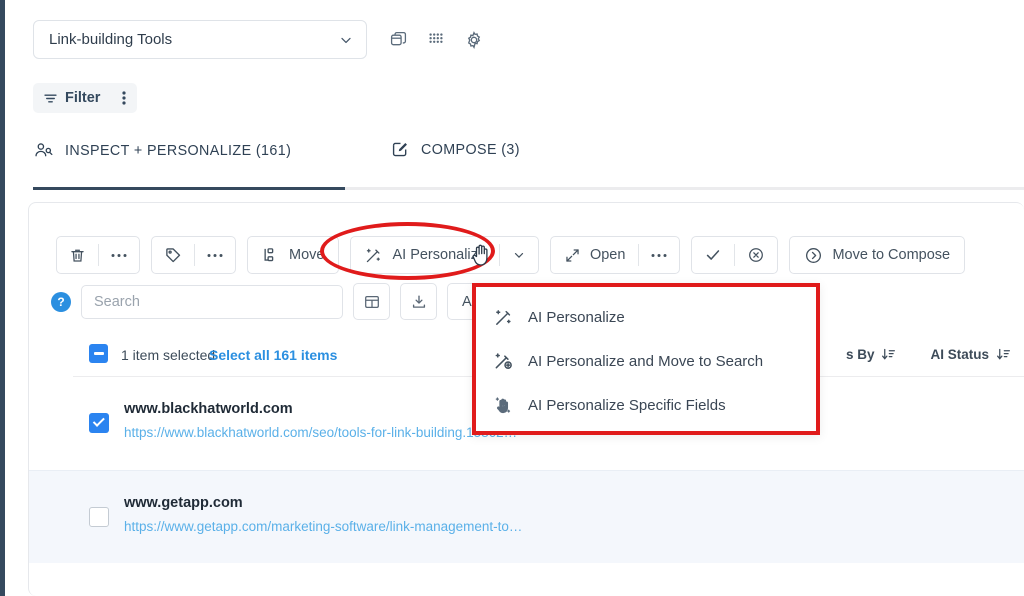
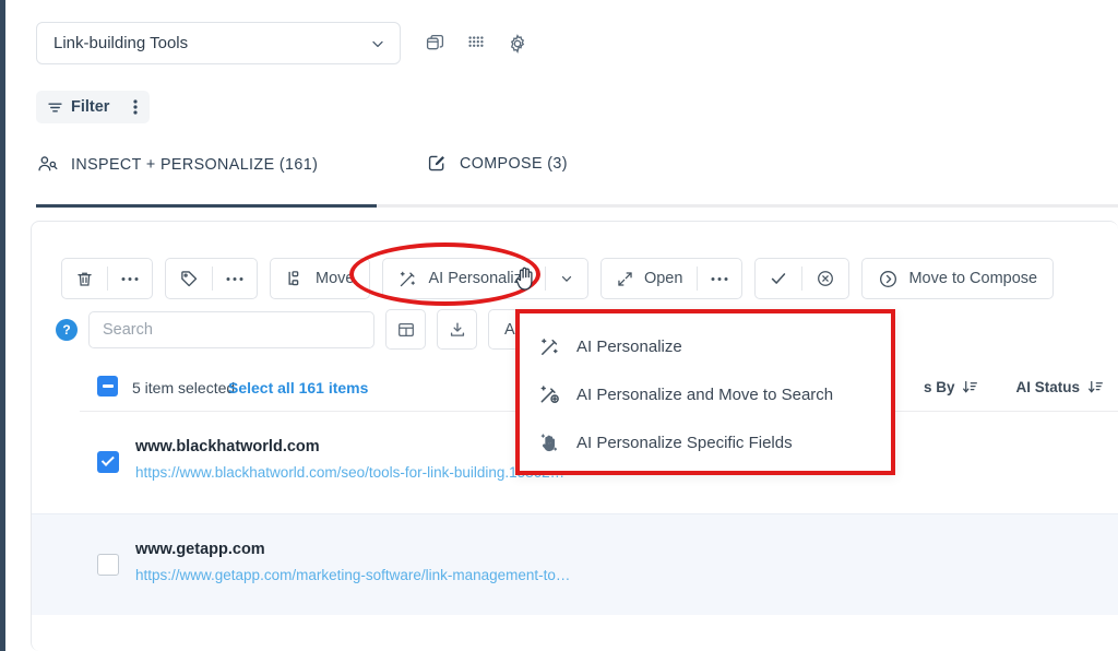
  Link-building Tools
  Filter
  INSPECT + PERSONALIZE (161)
  COMPOSE (3)
  Move
  AI Personali
  Open
  Move to Compose
  ?
  Search
  A
- 1 item selected
+ 5 item selected
  Select all 161 items
  s By
  AI Status
  www.blackhatworld.com
  https://www.blackhatworld.com/seo/tools-for-link-building.1
  www.getapp.com
  https://www.getapp.com/marketing-software/link-management-to…
  AI Personalize
  AI Personalize and Move to Search
  AI Personalize Specific Fields
